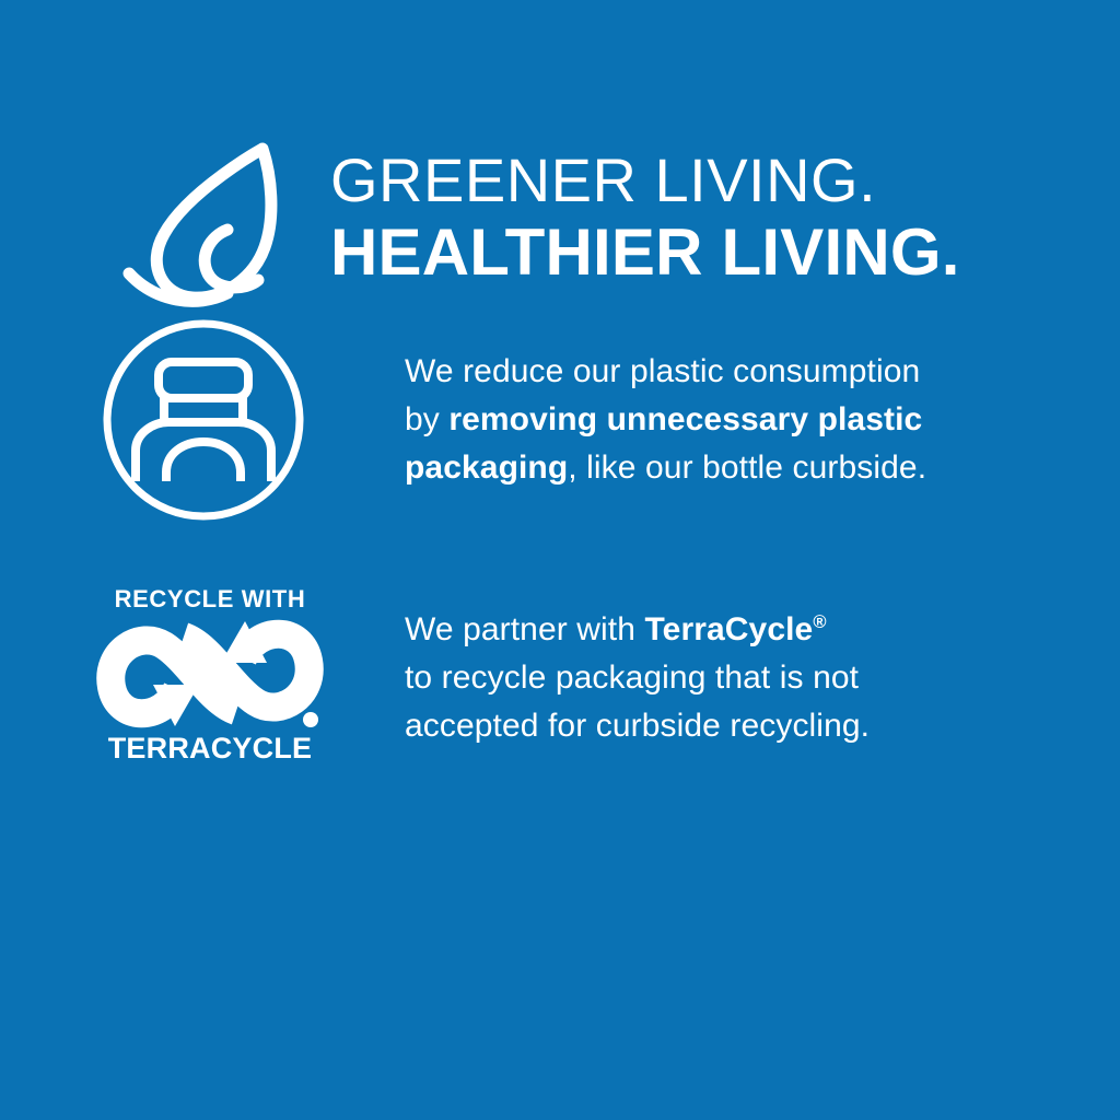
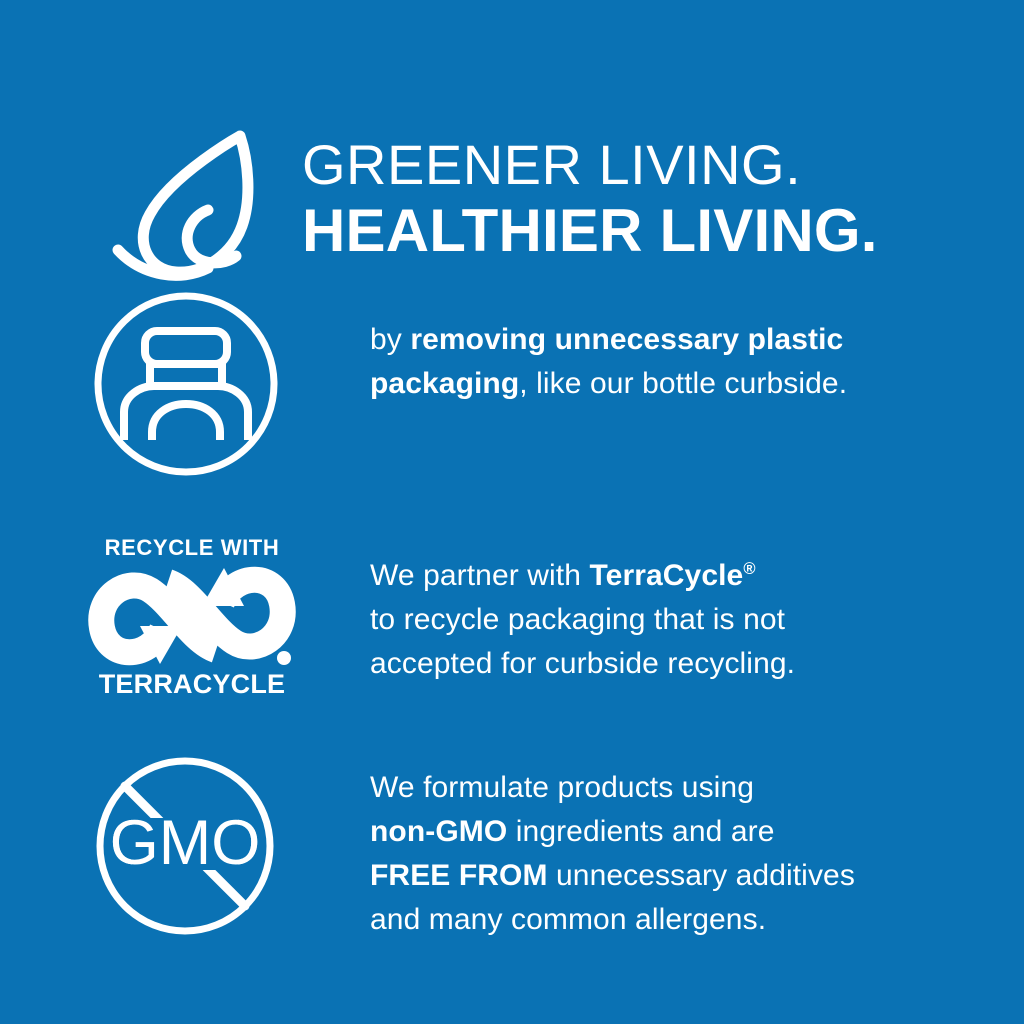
  GREENER LIVING.
  HEALTHIER LIVING.
- We reduce our plastic consumption
  by removing unnecessary plastic
  packaging, like our bottle curbside.
  RECYCLE WITH
  TERRACYCLE
  We partner with TerraCycle®
  to recycle packaging that is not
  accepted for curbside recycling.
+ GMO
+ We formulate products using
+ non-GMO ingredients and are
+ FREE FROM unnecessary additives
+ and many common allergens.
